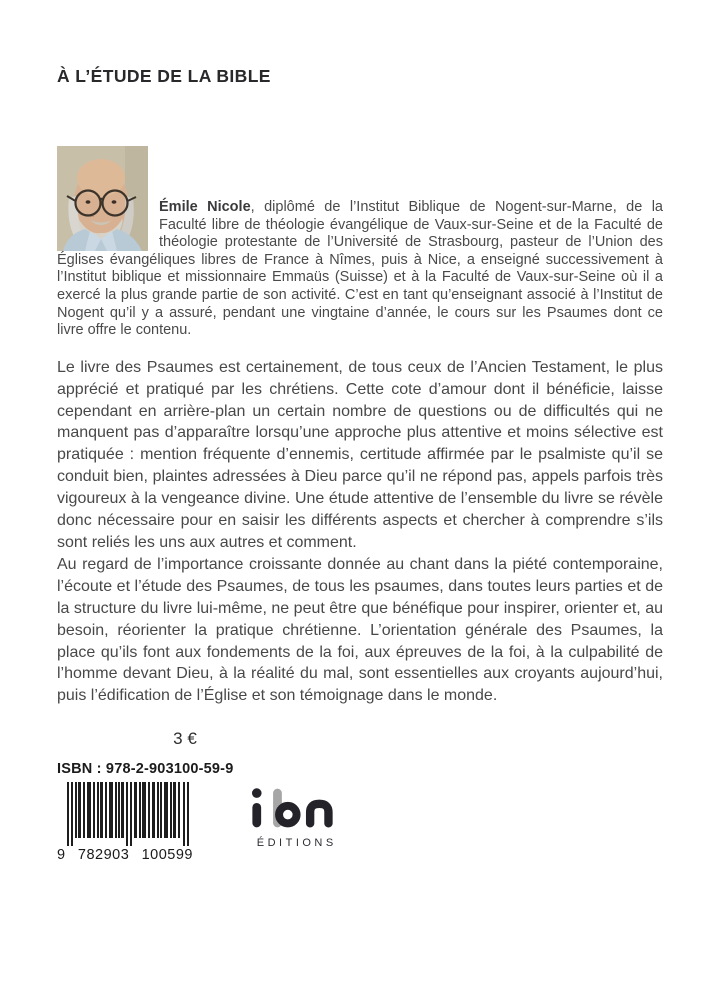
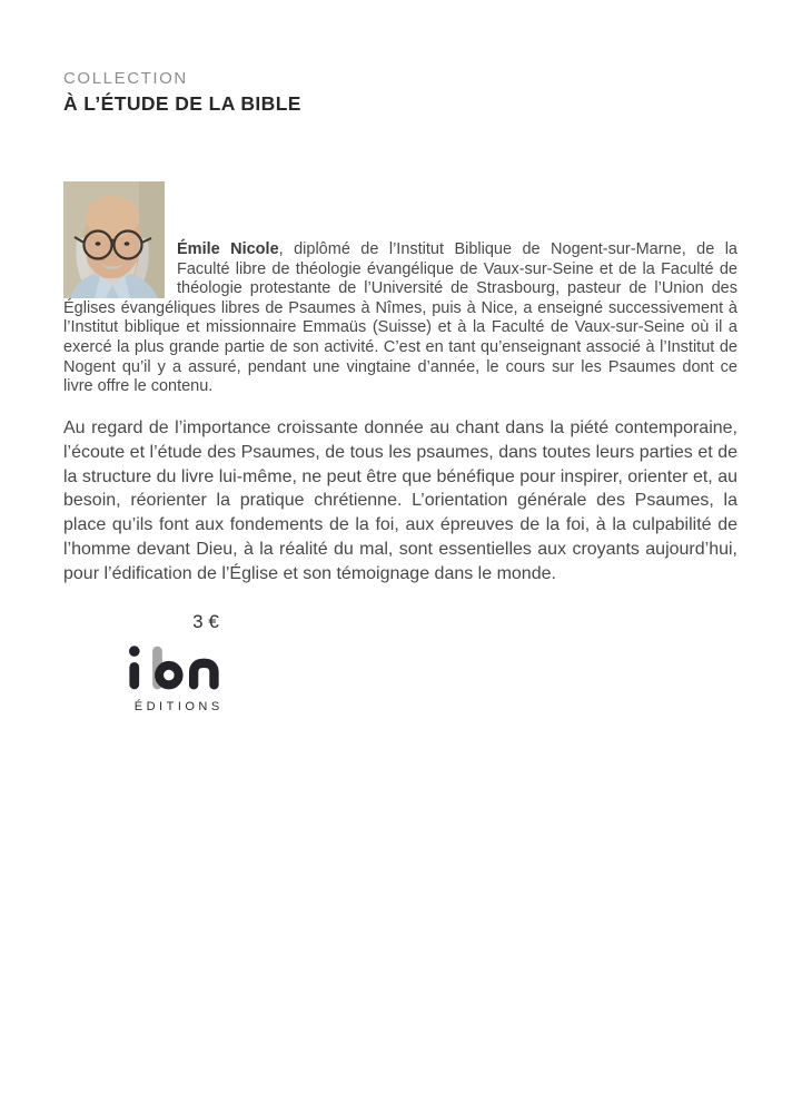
+ COLLECTION
  À L’ÉTUDE DE LA BIBLE
- Émile Nicole, diplômé de l’Institut Biblique de Nogent-sur-Marne, de la Faculté libre de théologie évangélique de Vaux-sur-Seine et de la Faculté de théologie protestante de l’Université de Strasbourg, pasteur de l’Union des Églises évangéliques libres de France à Nîmes, puis à Nice, a enseigné successivement à l’Institut biblique et missionnaire Emmaüs (Suisse) et à la Faculté de Vaux-sur-Seine où il a exercé la plus grande partie de son activité. C’est en tant qu’enseignant associé à l’Institut de Nogent qu’il y a assuré, pendant une vingtaine d’année, le cours sur les Psaumes dont ce livre offre le contenu.
+ Émile Nicole, diplômé de l’Institut Biblique de Nogent-sur-Marne, de la Faculté libre de théologie évangélique de Vaux-sur-Seine et de la Faculté de théologie protestante de l’Université de Strasbourg, pasteur de l’Union des Églises évangéliques libres de Psaumes à Nîmes, puis à Nice, a enseigné successivement à l’Institut biblique et missionnaire Emmaüs (Suisse) et à la Faculté de Vaux-sur-Seine où il a exercé la plus grande partie de son activité. C’est en tant qu’enseignant associé à l’Institut de Nogent qu’il y a assuré, pendant une vingtaine d’année, le cours sur les Psaumes dont ce livre offre le contenu.
- Le livre des Psaumes est certainement, de tous ceux de l’Ancien Testament, le plus apprécié et pratiqué par les chrétiens. Cette cote d’amour dont il bénéficie, laisse cependant en arrière-plan un certain nombre de questions ou de difficultés qui ne manquent pas d’apparaître lorsqu’une approche plus attentive et moins sélective est pratiquée : mention fréquente d’ennemis, certitude affirmée par le psalmiste qu’il se conduit bien, plaintes adressées à Dieu parce qu’il ne répond pas, appels parfois très vigoureux à la vengeance divine. Une étude attentive de l’ensemble du livre se révèle donc nécessaire pour en saisir les différents aspects et chercher à comprendre s’ils sont reliés les uns aux autres et comment.
- Au regard de l’importance croissante donnée au chant dans la piété contemporaine, l’écoute et l’étude des Psaumes, de tous les psaumes, dans toutes leurs parties et de la structure du livre lui-même, ne peut être que bénéfique pour inspirer, orienter et, au besoin, réorienter la pratique chrétienne. L’orientation générale des Psaumes, la place qu’ils font aux fondements de la foi, aux épreuves de la foi, à la culpabilité de l’homme devant Dieu, à la réalité du mal, sont essentielles aux croyants aujourd’hui, puis l’édification de l’Église et son témoignage dans le monde.
+ Au regard de l’importance croissante donnée au chant dans la piété contemporaine, l’écoute et l’étude des Psaumes, de tous les psaumes, dans toutes leurs parties et de la structure du livre lui-même, ne peut être que bénéfique pour inspirer, orienter et, au besoin, réorienter la pratique chrétienne. L’orientation générale des Psaumes, la place qu’ils font aux fondements de la foi, aux épreuves de la foi, à la culpabilité de l’homme devant Dieu, à la réalité du mal, sont essentielles aux croyants aujourd’hui, pour l’édification de l’Église et son témoignage dans le monde.
  3 €
- ISBN : 978-2-903100-59-9
- 9
- 782903
- 100599
  ÉDITIONS
